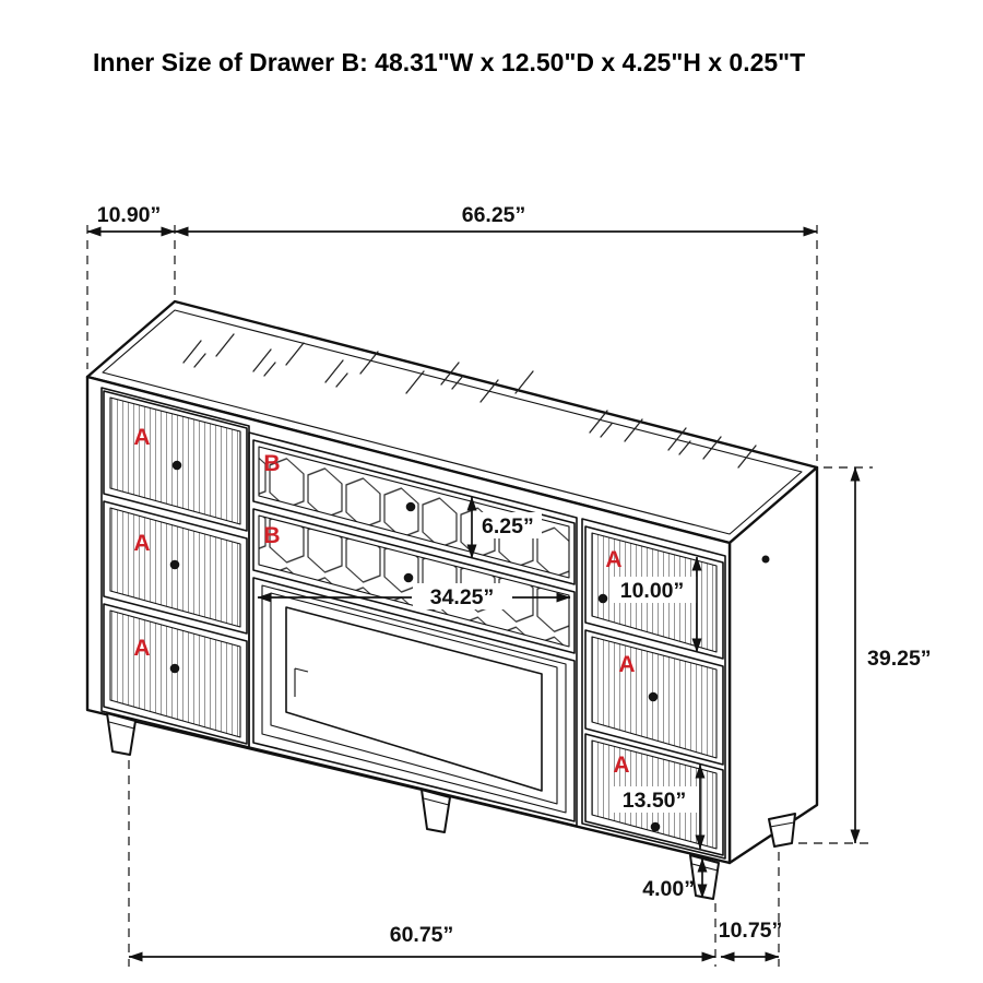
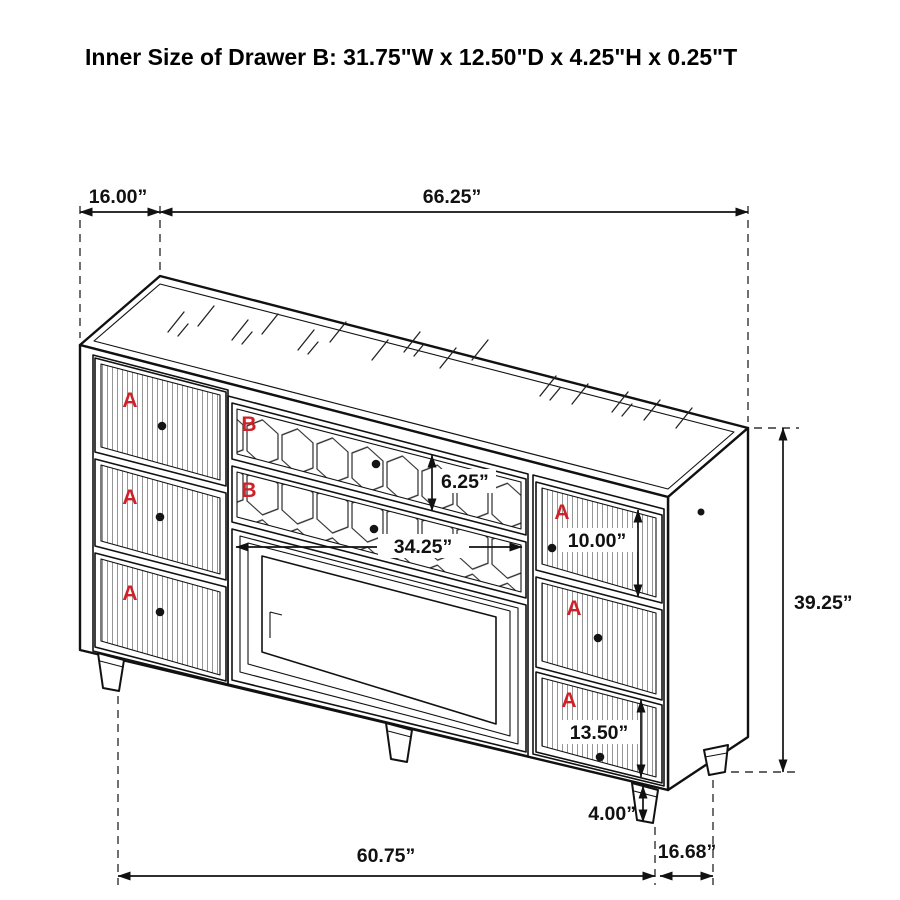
- Inner Size of Drawer B: 48.31"W x 12.50"D x 4.25"H x 0.25"T
+ Inner Size of Drawer B: 31.75"W x 12.50"D x 4.25"H x 0.25"T
  A
  A
  A
  B
  B
  A
  A
  A
- 10.90”
+ 16.00”
  66.25”
  6.25”
  34.25”
  10.00”
  39.25”
  13.50”
  4.00”
  60.75”
- 10.75”
+ 16.68”
